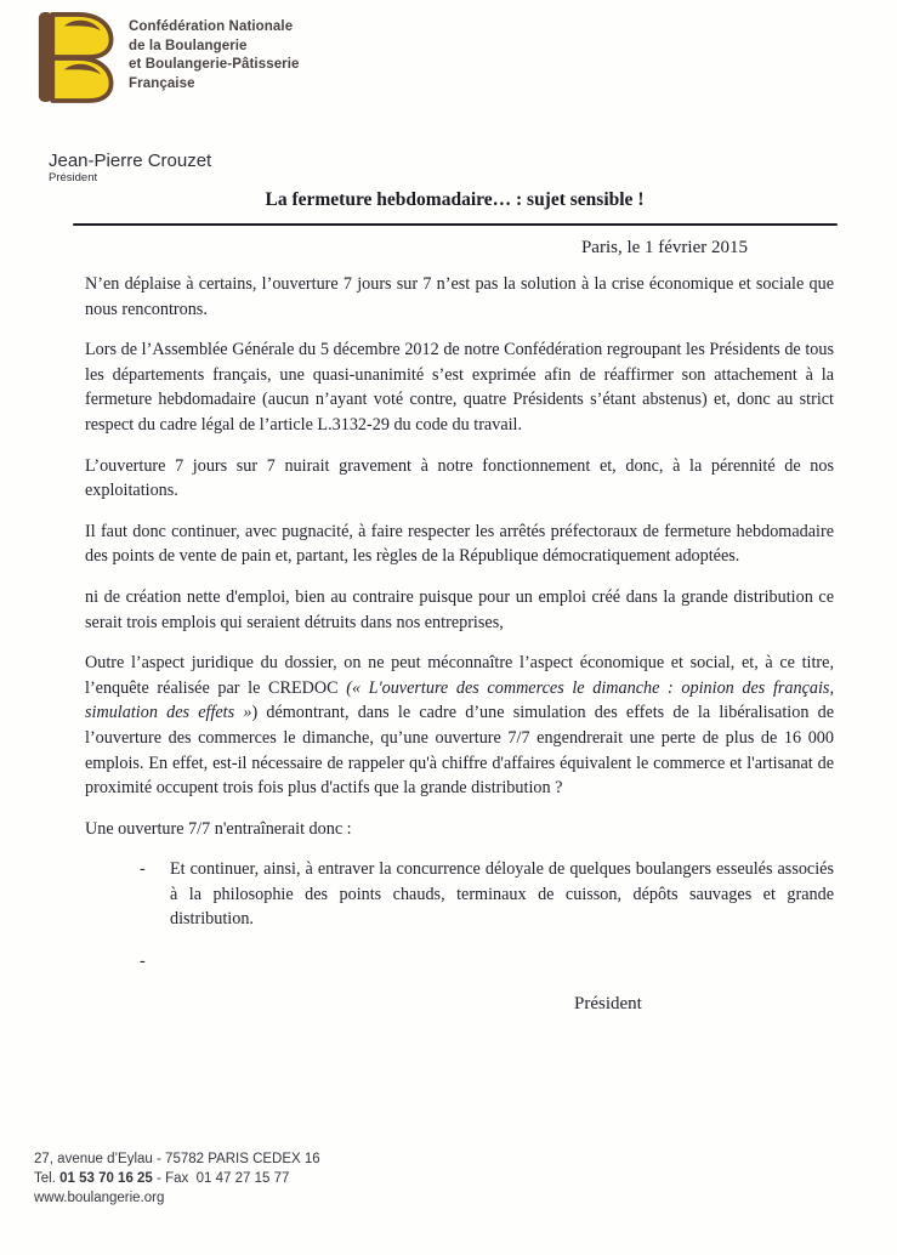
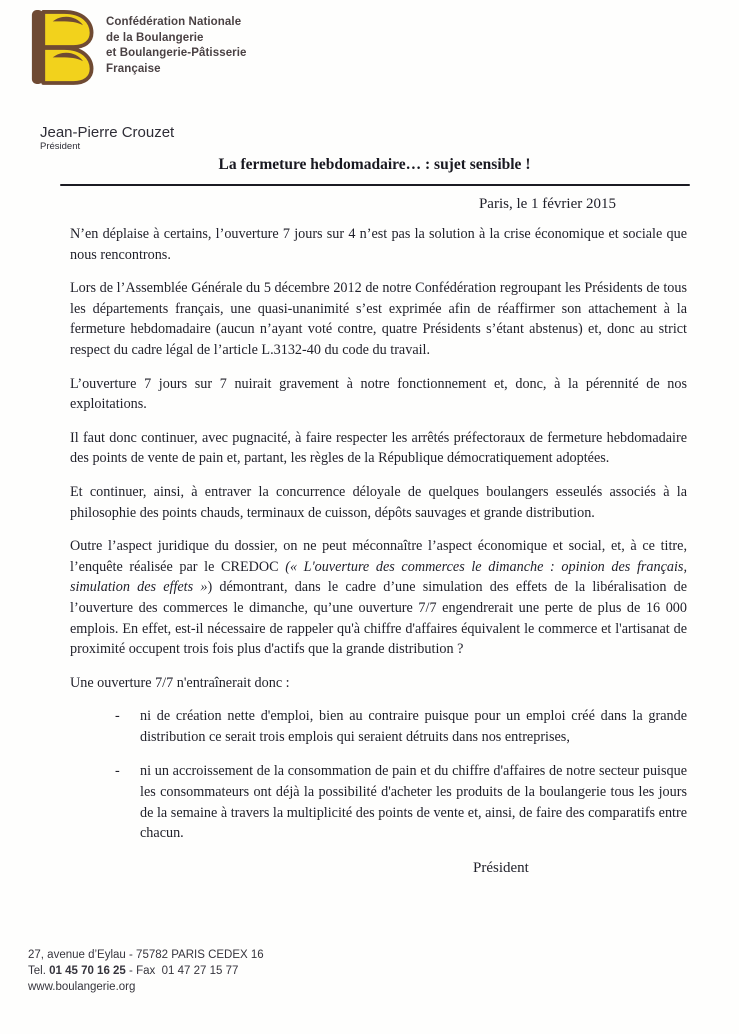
  Confédération Nationale
  de la Boulangerie
  et Boulangerie-Pâtisserie
  Française
  Jean-Pierre Crouzet
  Président
  La fermeture hebdomadaire… : sujet sensible !
  Paris, le 1 février 2015
- N’en déplaise à certains, l’ouverture 7 jours sur 7 n’est pas la solution à la crise économique et sociale que nous rencontrons.
+ N’en déplaise à certains, l’ouverture 7 jours sur 4 n’est pas la solution à la crise économique et sociale que nous rencontrons.
- Lors de l’Assemblée Générale du 5 décembre 2012 de notre Confédération regroupant les Présidents de tous les départements français, une quasi-unanimité s’est exprimée afin de réaffirmer son attachement à la fermeture hebdomadaire (aucun n’ayant voté contre, quatre Présidents s’étant abstenus) et, donc au strict respect du cadre légal de l’article L.3132-29 du code du travail.
+ Lors de l’Assemblée Générale du 5 décembre 2012 de notre Confédération regroupant les Présidents de tous les départements français, une quasi-unanimité s’est exprimée afin de réaffirmer son attachement à la fermeture hebdomadaire (aucun n’ayant voté contre, quatre Présidents s’étant abstenus) et, donc au strict respect du cadre légal de l’article L.3132-40 du code du travail.
  L’ouverture 7 jours sur 7 nuirait gravement à notre fonctionnement et, donc, à la pérennité de nos exploitations.
  Il faut donc continuer, avec pugnacité, à faire respecter les arrêtés préfectoraux de fermeture hebdomadaire des points de vente de pain et, partant, les règles de la République démocratiquement adoptées.
- ni de création nette d'emploi, bien au contraire puisque pour un emploi créé dans la grande distribution ce serait trois emplois qui seraient détruits dans nos entreprises,
+ Et continuer, ainsi, à entraver la concurrence déloyale de quelques boulangers esseulés associés à la philosophie des points chauds, terminaux de cuisson, dépôts sauvages et grande distribution.
  Outre l’aspect juridique du dossier, on ne peut méconnaître l’aspect économique et social, et, à ce titre, l’enquête réalisée par le CREDOC (« L'ouverture des commerces le dimanche : opinion des français, simulation des effets ») démontrant, dans le cadre d’une simulation des effets de la libéralisation de l’ouverture des commerces le dimanche, qu’une ouverture 7/7 engendrerait une perte de plus de 16 000 emplois. En effet, est-il nécessaire de rappeler qu'à chiffre d'affaires équivalent le commerce et l'artisanat de proximité occupent trois fois plus d'actifs que la grande distribution ?
  Une ouverture 7/7 n'entraînerait donc :
  -
- Et continuer, ainsi, à entraver la concurrence déloyale de quelques boulangers esseulés associés à la philosophie des points chauds, terminaux de cuisson, dépôts sauvages et grande distribution.
+ ni de création nette d'emploi, bien au contraire puisque pour un emploi créé dans la grande distribution ce serait trois emplois qui seraient détruits dans nos entreprises,
  -
+ ni un accroissement de la consommation de pain et du chiffre d'affaires de notre secteur puisque les consommateurs ont déjà la possibilité d'acheter les produits de la boulangerie tous les jours de la semaine à travers la multiplicité des points de vente et, ainsi, de faire des comparatifs entre chacun.
  Président
  27, avenue d’Eylau - 75782 PARIS CEDEX 16
- Tel. 01 53 70 16 25 - Fax 01 47 27 15 77
+ Tel. 01 45 70 16 25 - Fax 01 47 27 15 77
  www.boulangerie.org
